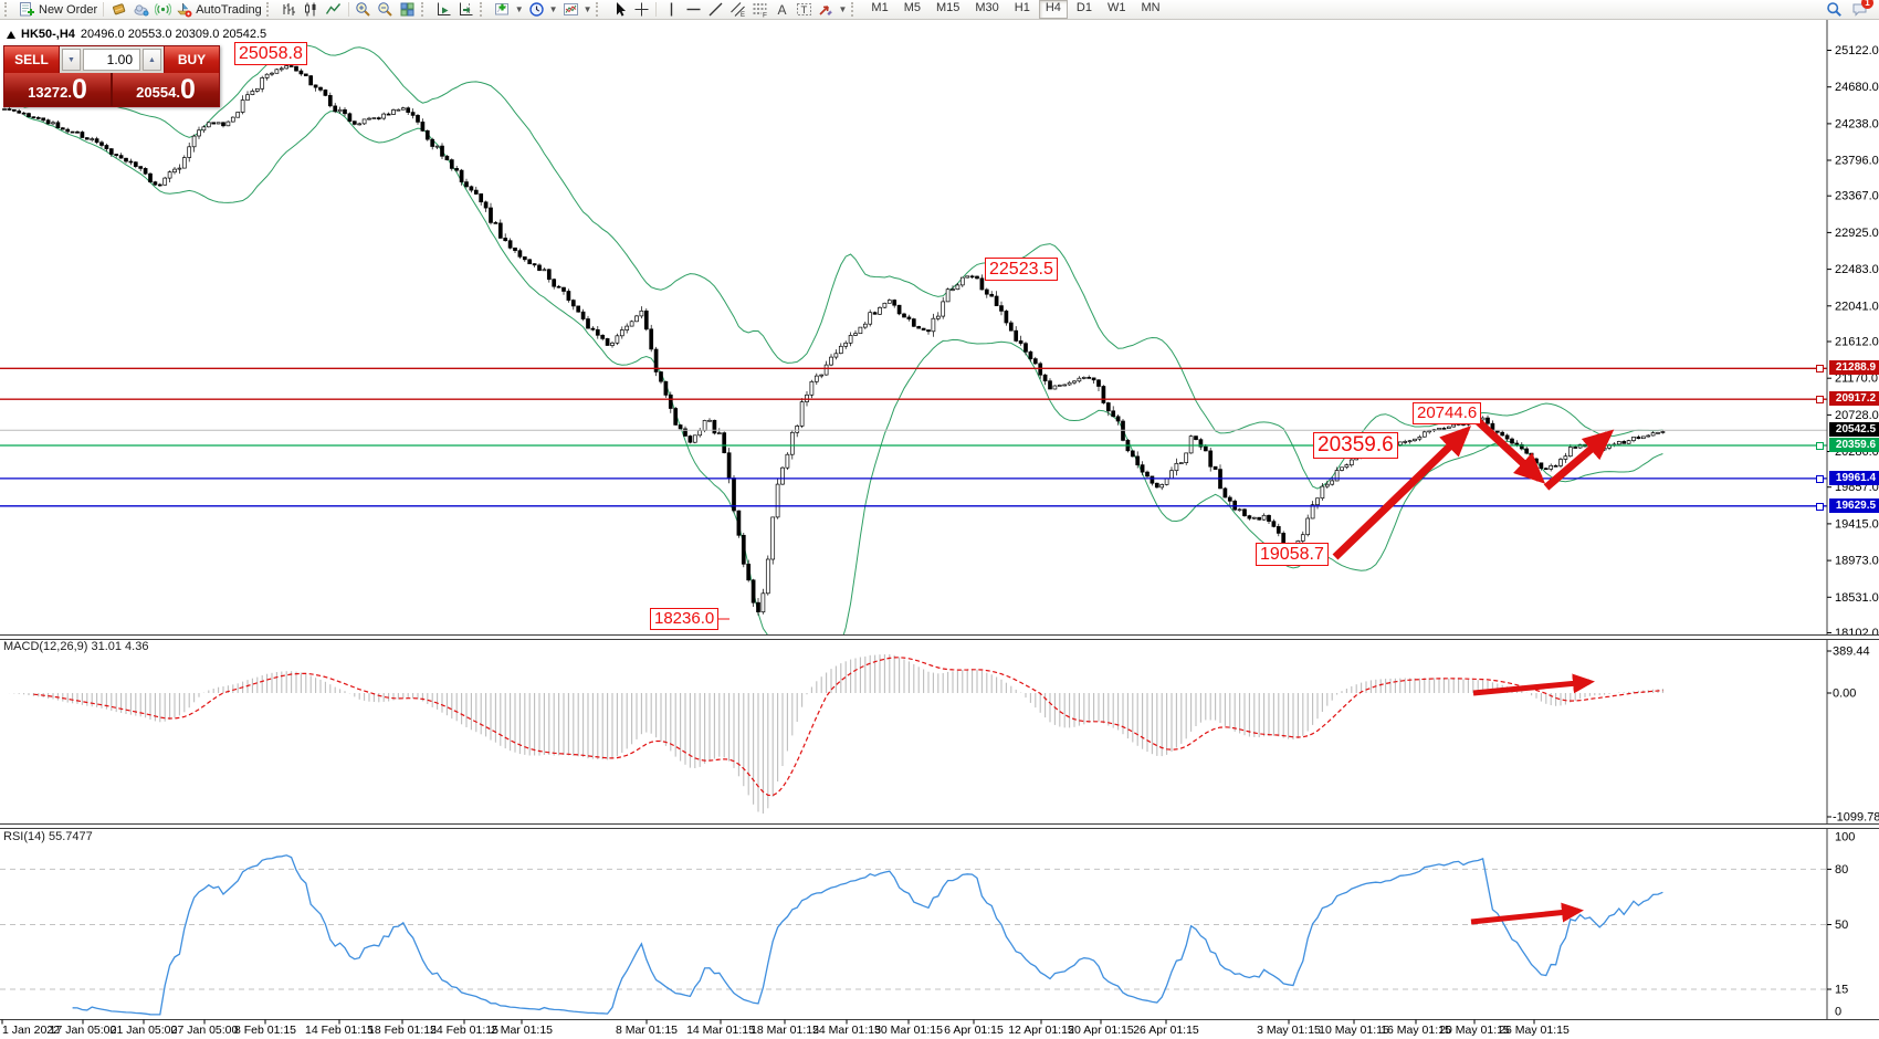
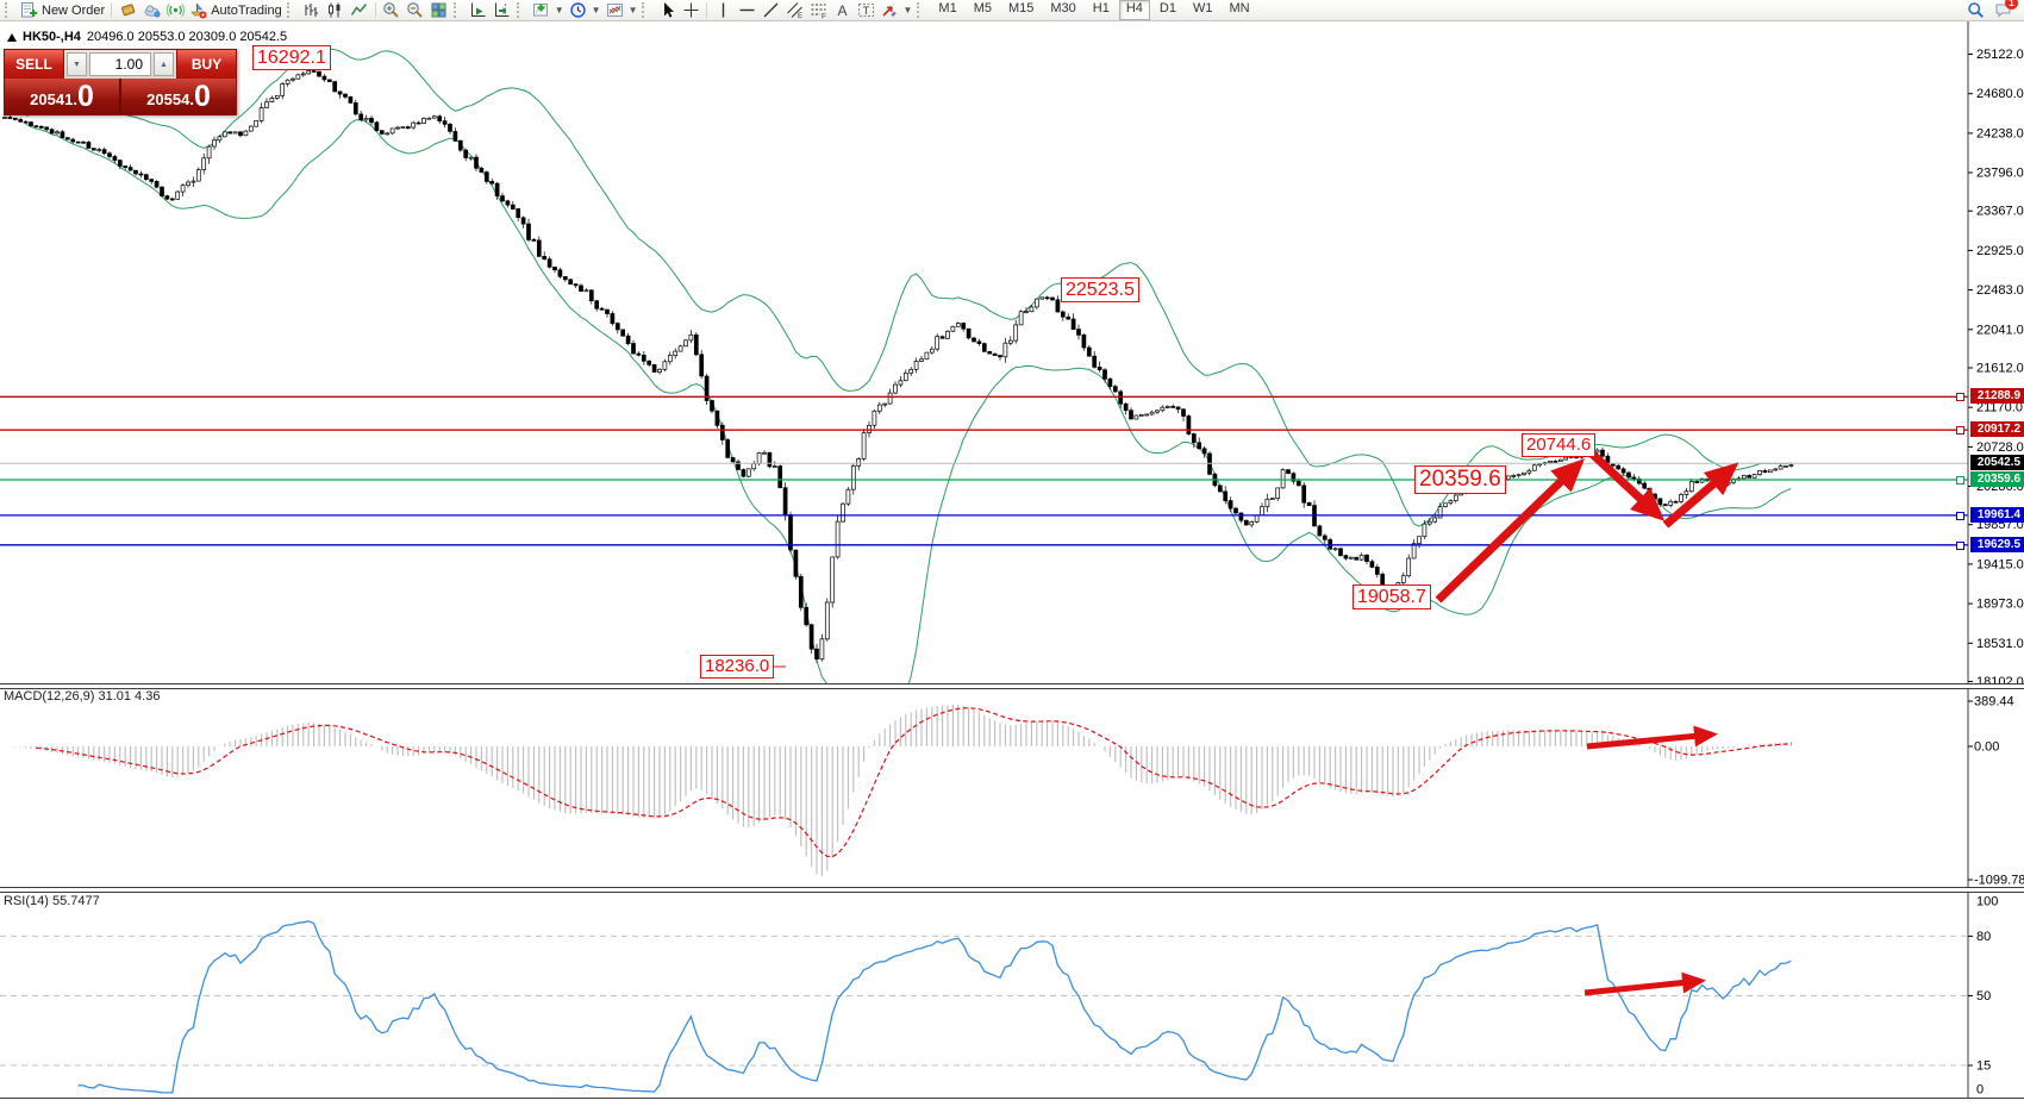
  New Order
  AutoTrading
  ▼
  ▼
  ▼
  A
  T
  ▼
  M1
  M5
  M15
  M30
  H1
  H4
  D1
  W1
  MN
  1
  25122.0
  24680.0
  24238.0
  23796.0
  23367.0
  22925.0
  22483.0
  22041.0
  21612.0
  21170.0
  20728.0
  20286.0
  19857.0
  19415.0
  18973.0
  18531.0
  18102.0
  389.44
  0.00
  -1099.78
  80
  50
  15
  100
  0
- 1 Jan 2022
- 17 Jan 05:00
- 21 Jan 05:00
- 27 Jan 05:00
- 8 Feb 01:15
- 14 Feb 01:15
- 18 Feb 01:15
- 24 Feb 01:15
- 2 Mar 01:15
- 8 Mar 01:15
- 14 Mar 01:15
- 18 Mar 01:15
- 24 Mar 01:15
- 30 Mar 01:15
- 6 Apr 01:15
- 12 Apr 01:15
- 20 Apr 01:15
- 26 Apr 01:15
- 3 May 01:15
- 10 May 01:15
- 16 May 01:15
- 20 May 01:15
- 26 May 01:15
  21288.9
  20917.2
  20542.5
  20359.6
  19961.4
  19629.5
- 25058.8
+ 16292.1
  22523.5
  20744.6
  20359.6
  19058.7
  18236.0
  HK50-,H4
  20496.0 20553.0 20309.0 20542.5
  SELL
  1.00
  BUY
- 13272
+ 20541
  .
  0
  20554
  .
  0
  MACD(12,26,9) 31.01 4.36
  RSI(14) 55.7477
